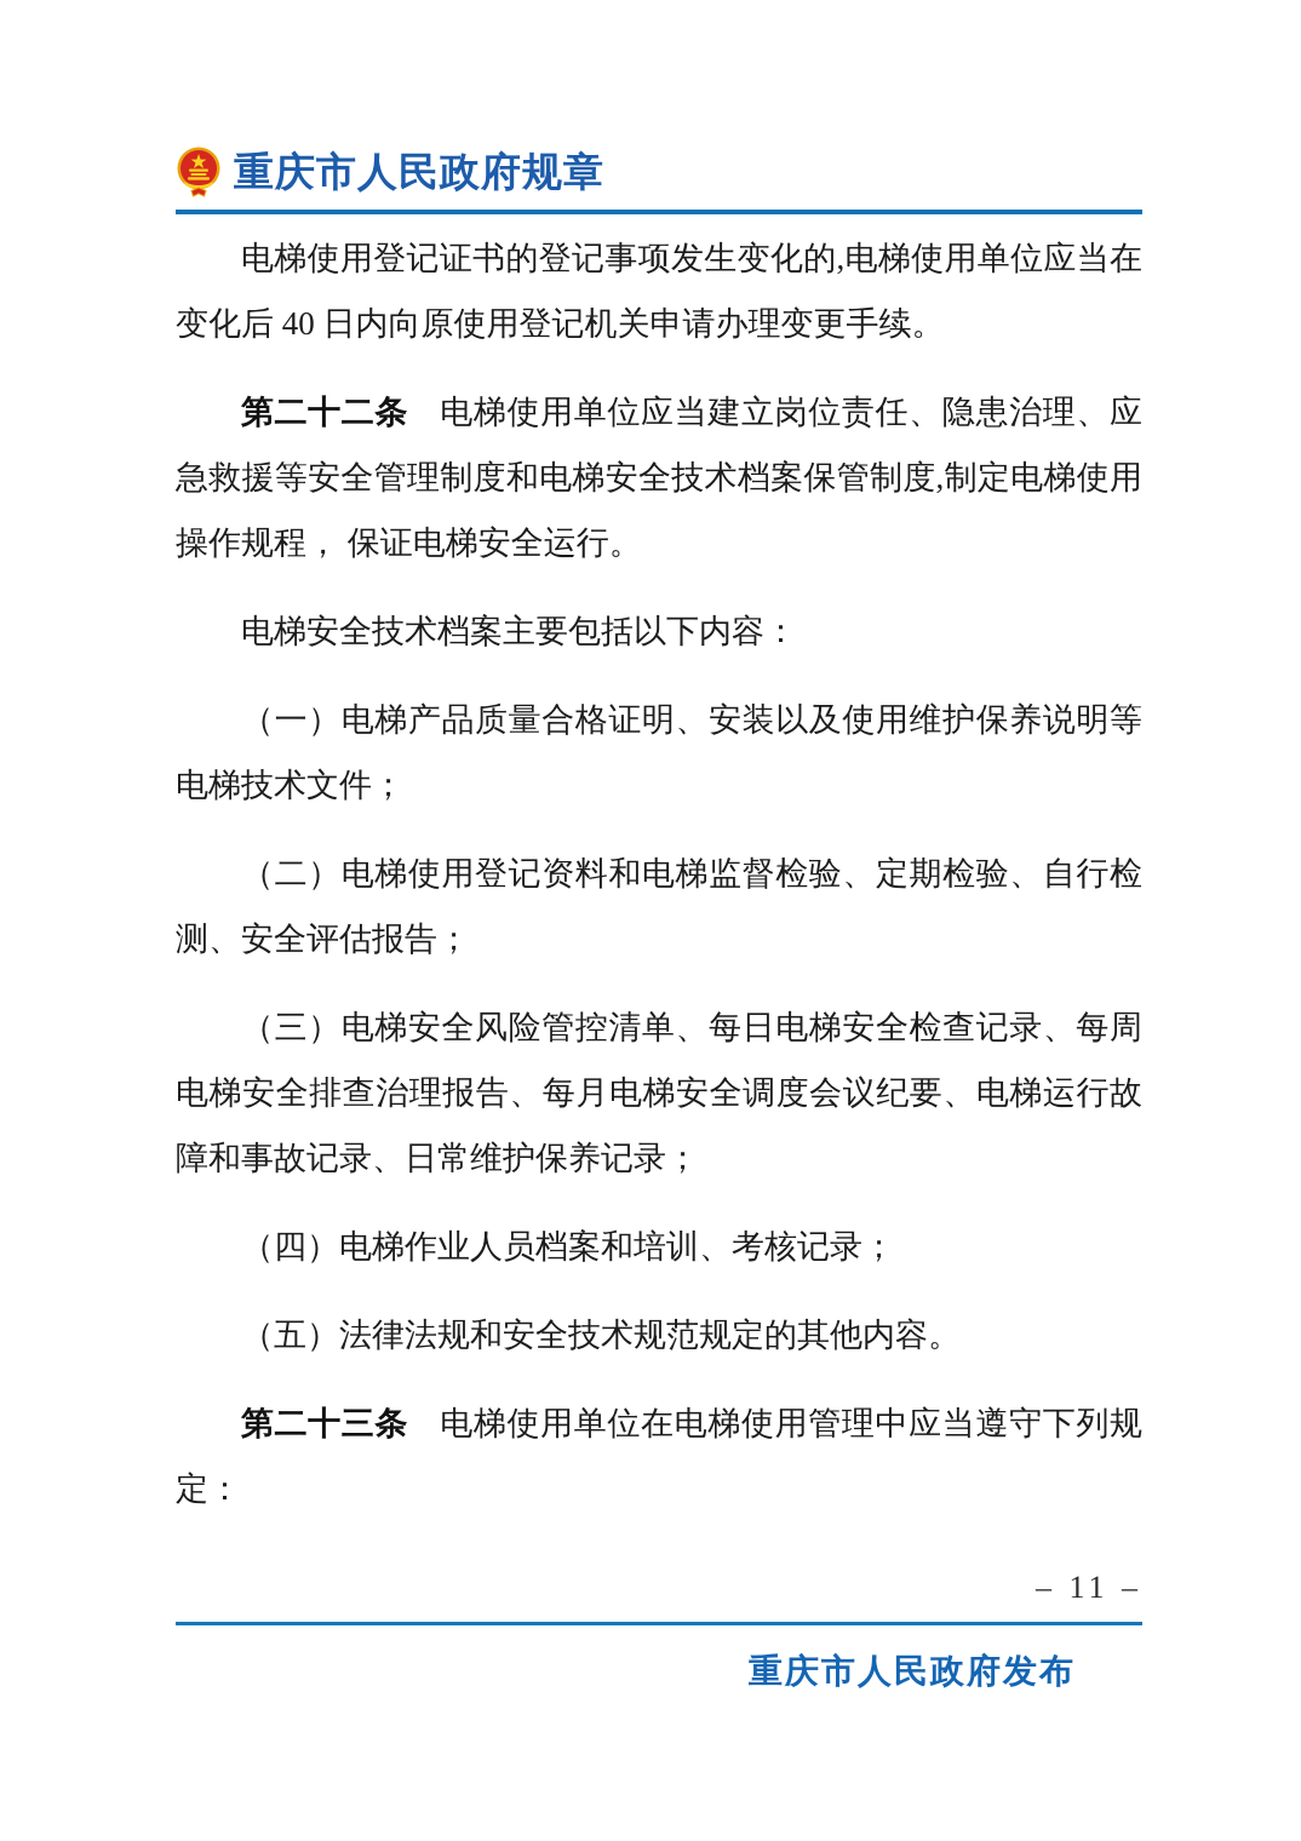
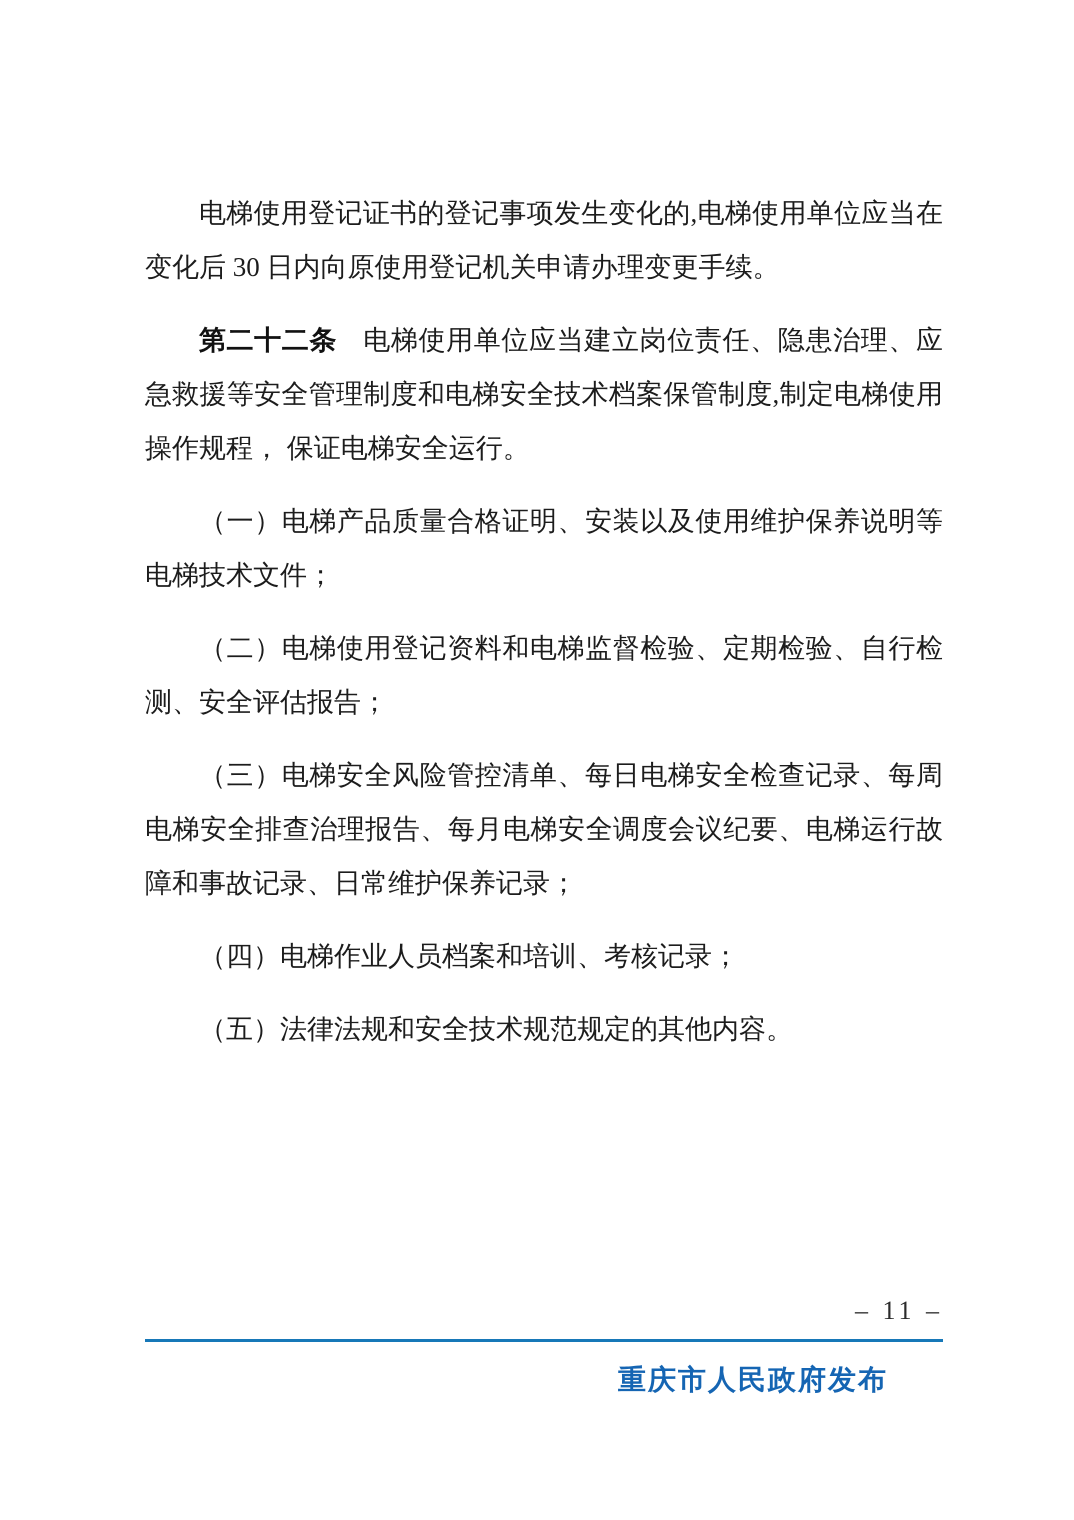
- 重庆市人民政府规章
- 电梯使用登记证书的登记事项发生变化的,电梯使用单位应当在变化后 40 日内向原使用登记机关申请办理变更手续。
+ 电梯使用登记证书的登记事项发生变化的,电梯使用单位应当在变化后 30 日内向原使用登记机关申请办理变更手续。
  第二十二条 电梯使用单位应当建立岗位责任、隐患治理、应急救援等安全管理制度和电梯安全技术档案保管制度,制定电梯使用操作规程， 保证电梯安全运行。
- 电梯安全技术档案主要包括以下内容：
  （一）电梯产品质量合格证明、安装以及使用维护保养说明等电梯技术文件；
  （二）电梯使用登记资料和电梯监督检验、定期检验、自行检测、安全评估报告；
  （三）电梯安全风险管控清单、每日电梯安全检查记录、每周电梯安全排查治理报告、每月电梯安全调度会议纪要、电梯运行故障和事故记录、日常维护保养记录；
  （四）电梯作业人员档案和培训、考核记录；
  （五）法律法规和安全技术规范规定的其他内容。
- 第二十三条 电梯使用单位在电梯使用管理中应当遵守下列规定：
  – 11 –
  重庆市人民政府发布
